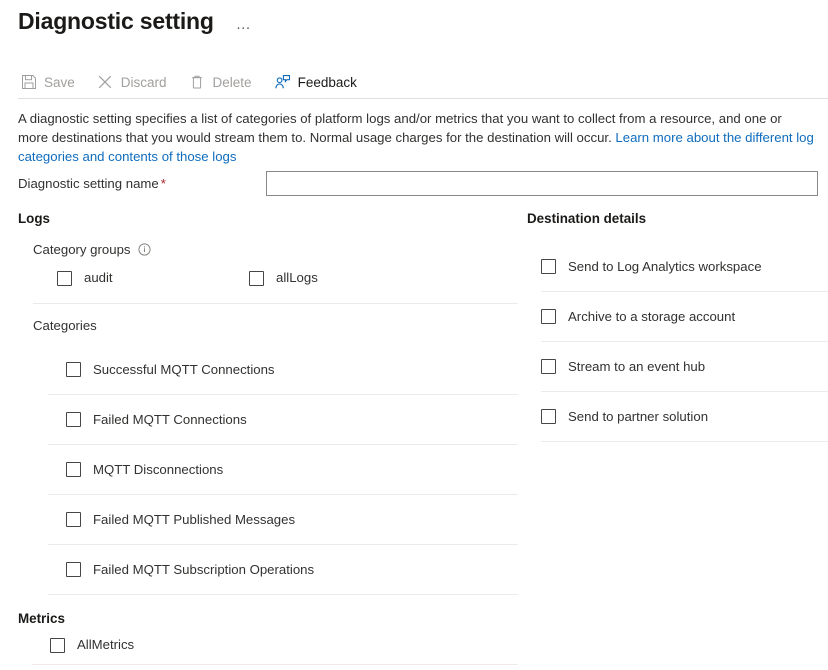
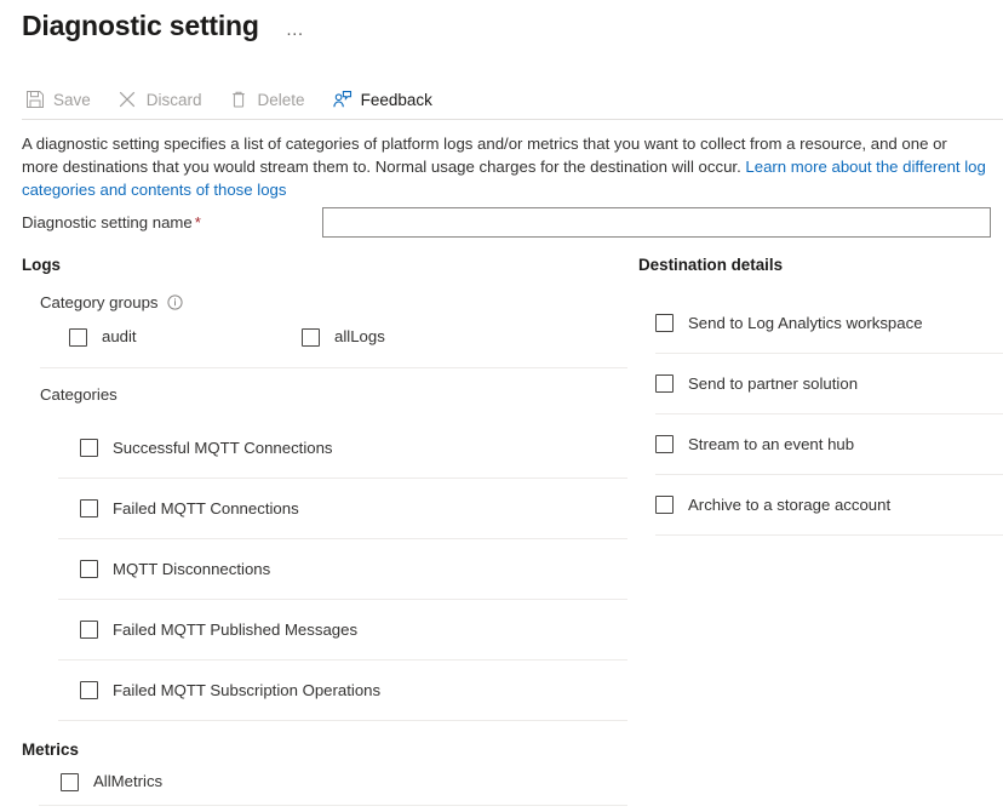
  Diagnostic setting
  …
  Save
  Discard
  Delete
  Feedback
  A diagnostic setting specifies a list of categories of platform logs and/or metrics that you want to collect from a resource, and one or more destinations that you would stream them to. Normal usage charges for the destination will occur. Learn more about the different log categories and contents of those logs
  Diagnostic setting name *
  Logs
  Category groups
  audit
  allLogs
  Categories
  Successful MQTT Connections
  Failed MQTT Connections
  MQTT Disconnections
  Failed MQTT Published Messages
  Failed MQTT Subscription Operations
  Metrics
  AllMetrics
  Destination details
  Send to Log Analytics workspace
- Archive to a storage account
+ Send to partner solution
  Stream to an event hub
- Send to partner solution
+ Archive to a storage account
